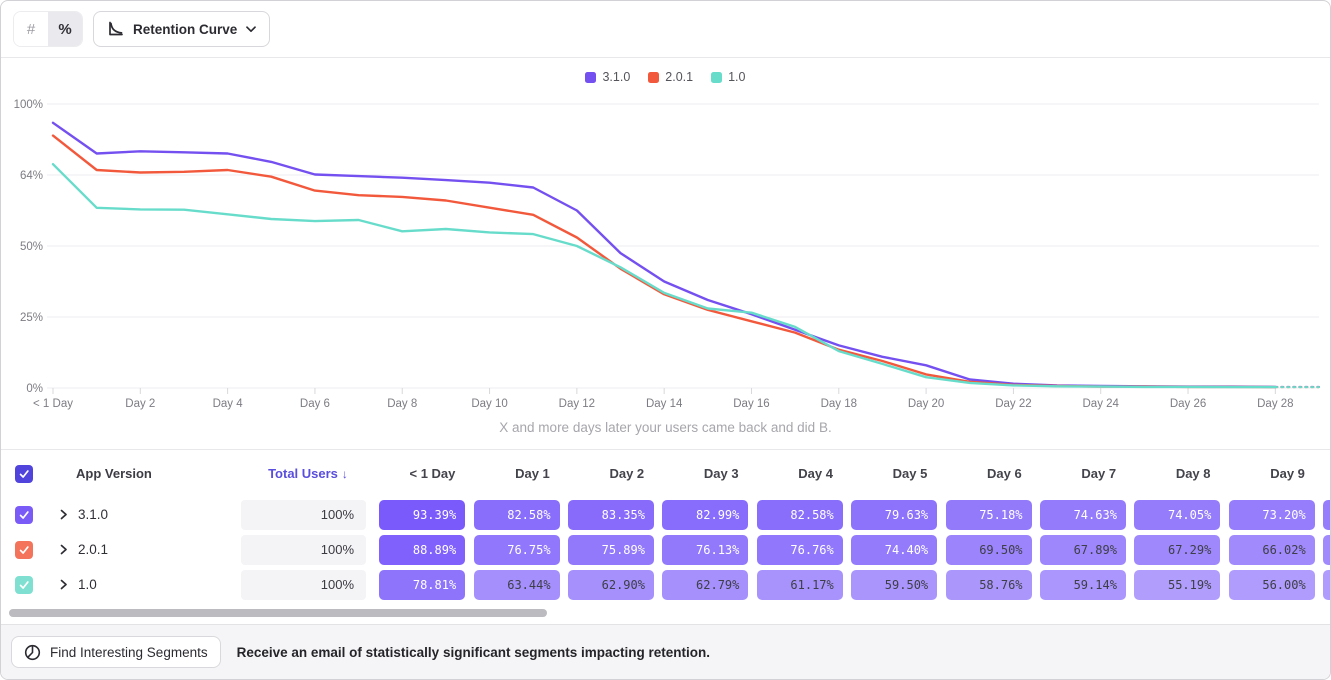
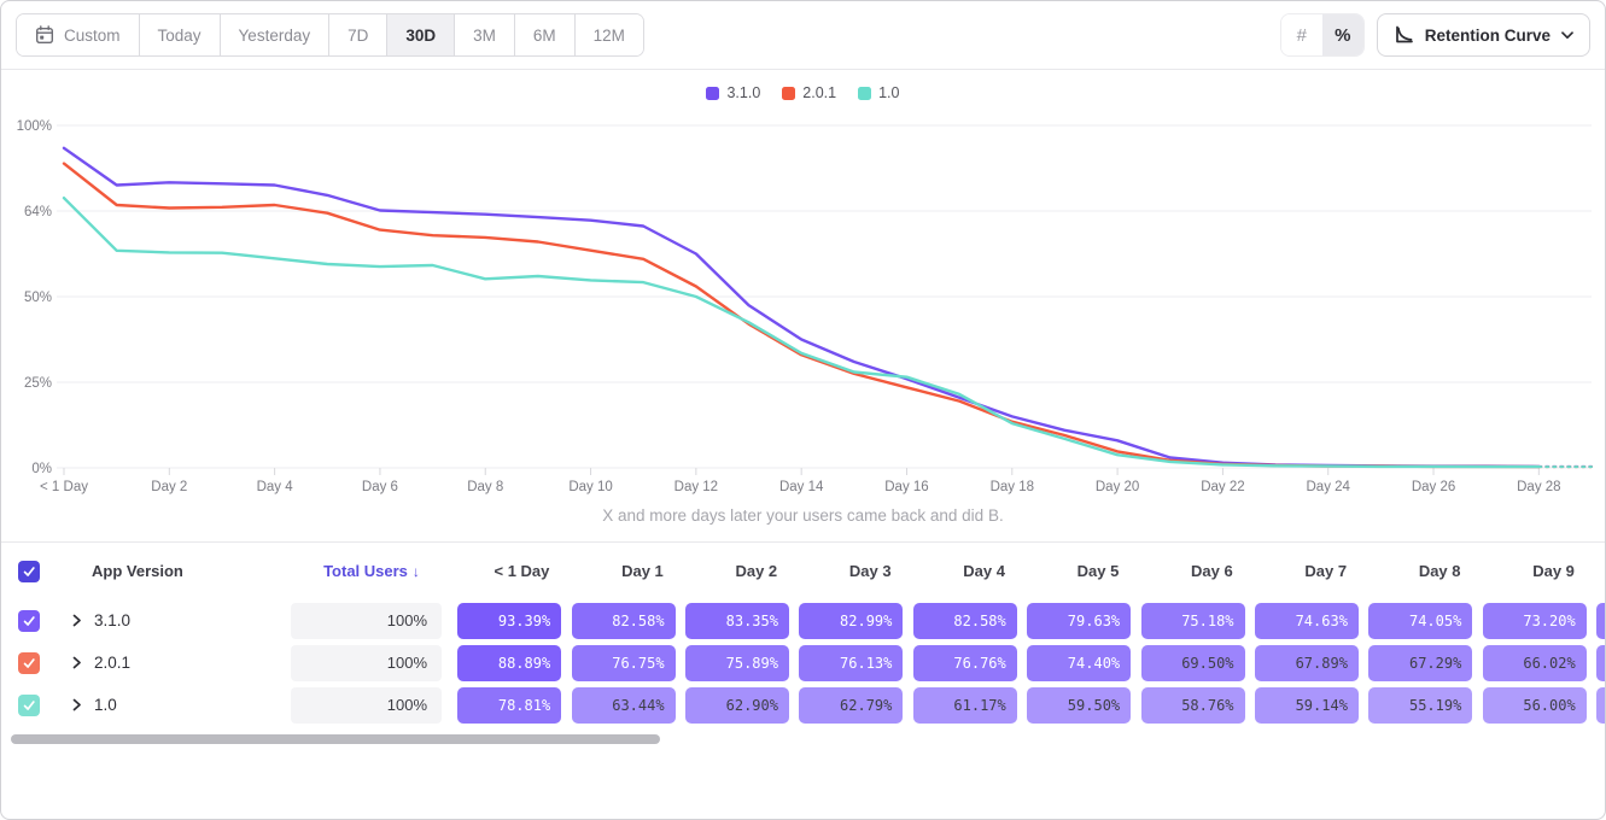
+ Custom
+ Today
+ Yesterday
+ 7D
+ 30D
+ 3M
+ 6M
+ 12M
  #
  %
  Retention Curve
  3.1.0
  2.0.1
  1.0
  0%
  25%
  50%
  64%
  100%
  < 1 Day
  Day 2
  Day 4
  Day 6
  Day 8
  Day 10
  Day 12
  Day 14
  Day 16
  Day 18
  Day 20
  Day 22
  Day 24
  Day 26
  Day 28
  X and more days later your users came back and did B.
  App Version
  Total Users
  ↓
  < 1 Day
  Day 1
  Day 2
  Day 3
  Day 4
  Day 5
  Day 6
  Day 7
  Day 8
  Day 9
  3.1.0
  100%
  93.39%
  82.58%
  83.35%
  82.99%
  82.58%
  79.63%
  75.18%
  74.63%
  74.05%
  73.20%
  2.0.1
  100%
  88.89%
  76.75%
  75.89%
  76.13%
  76.76%
  74.40%
  69.50%
  67.89%
  67.29%
  66.02%
  1.0
  100%
  78.81%
  63.44%
  62.90%
  62.79%
  61.17%
  59.50%
  58.76%
  59.14%
  55.19%
  56.00%
- Find Interesting Segments
- Receive an email of statistically significant segments impacting retention.
